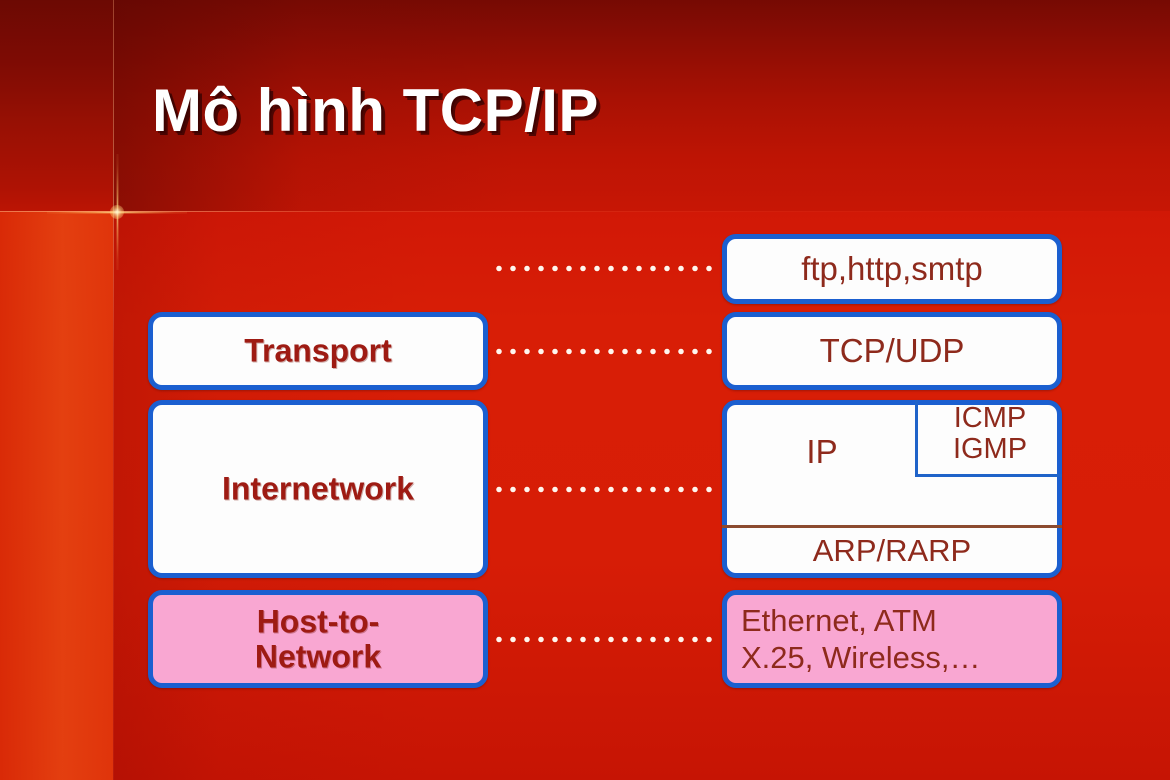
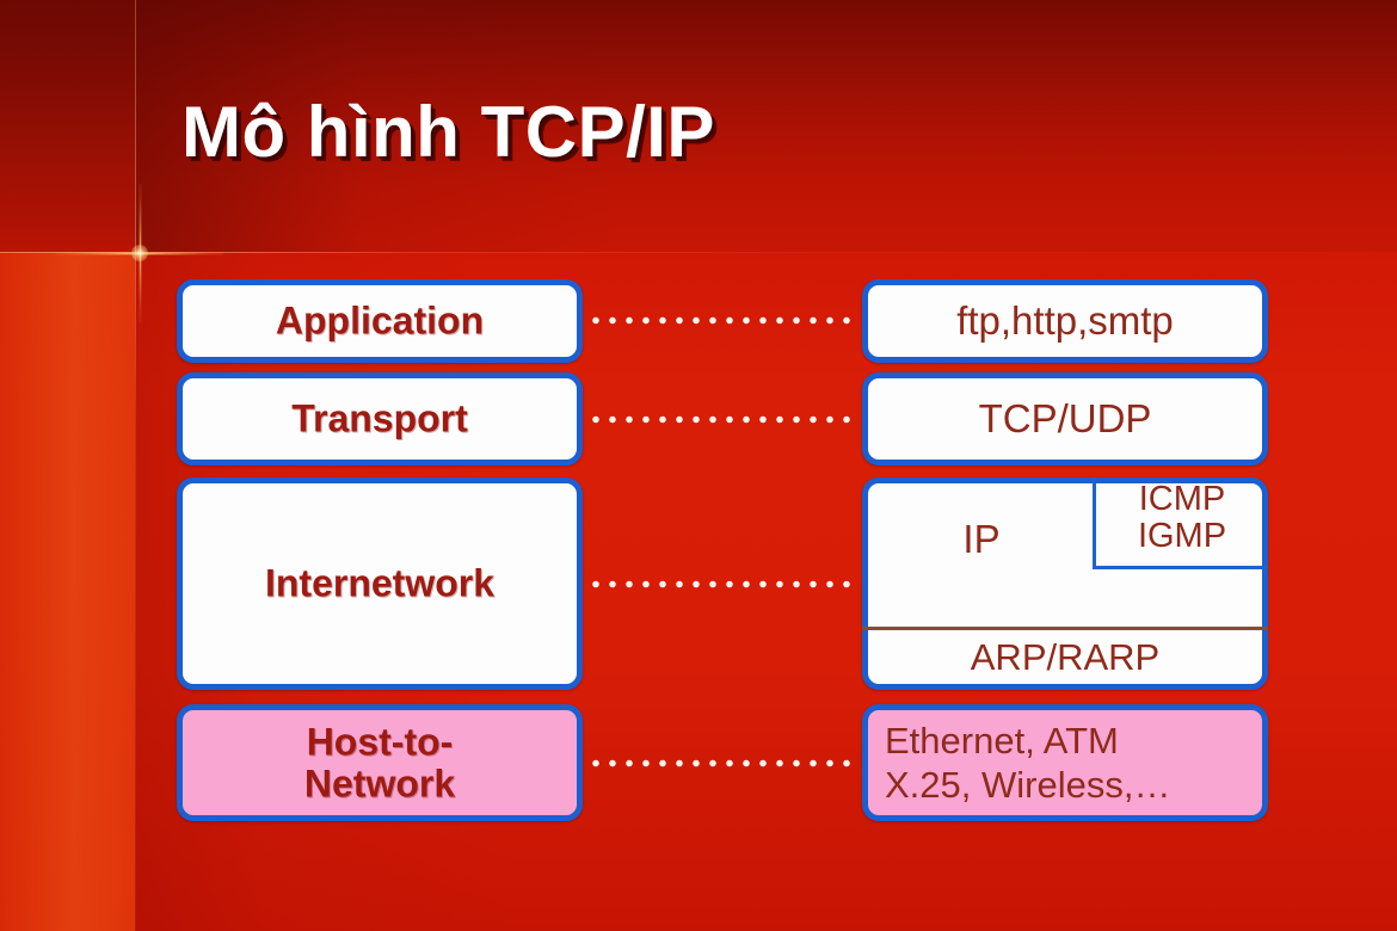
  Mô hình TCP/IP
+ Application
  Transport
  Internetwork
  Host-to-
  Network
  ftp,http,smtp
  TCP/UDP
  IP
  ICMP
  IGMP
  ARP/RARP
  Ethernet, ATM
  X.25, Wireless,…
